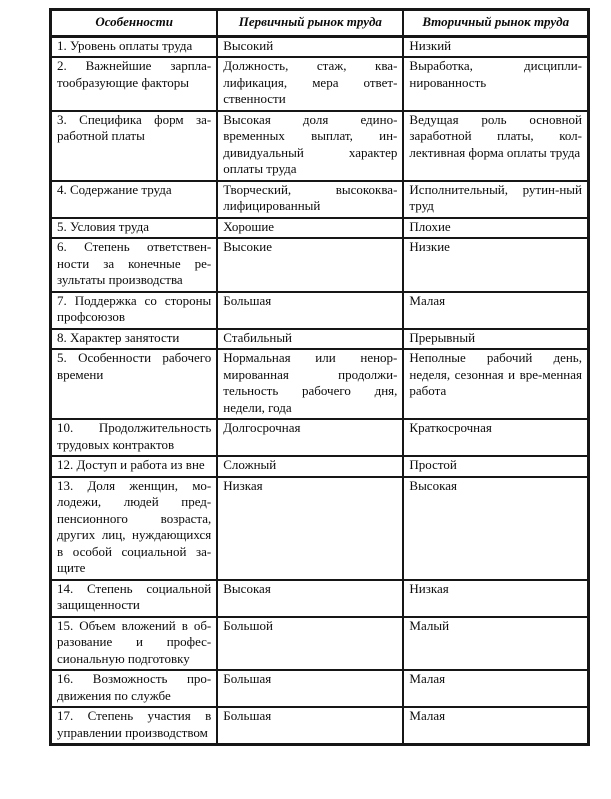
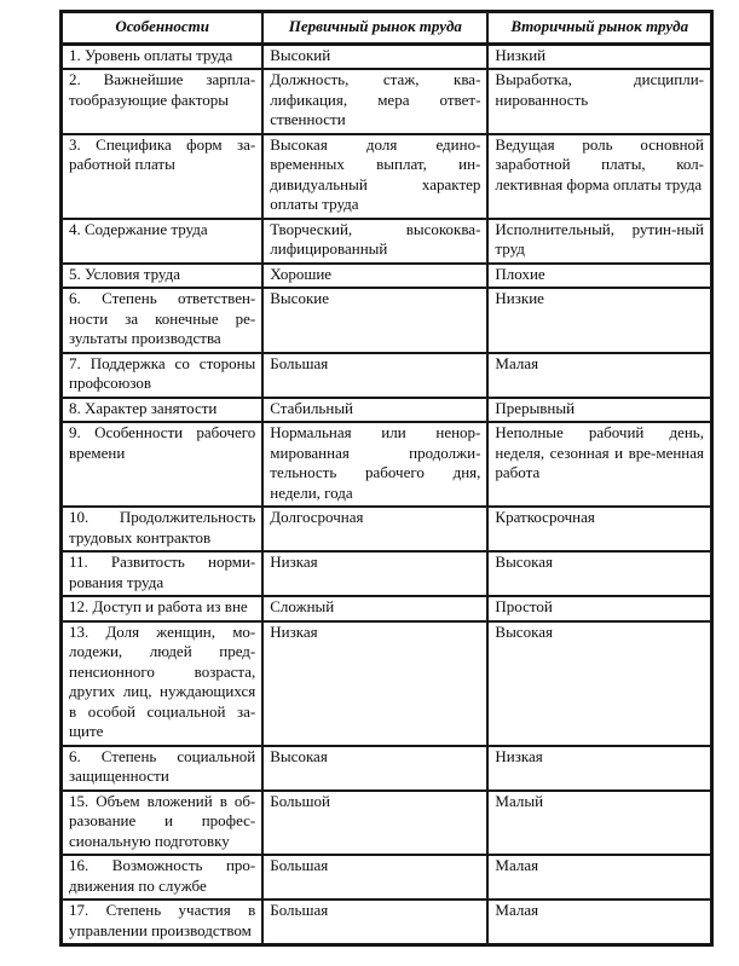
  Особенности	Первичный рынок труда	Вторичный рынок труда
  1. Уровень оплаты труда	Высокий	Низкий
  2. Важнейшие зарпла-тообразующие факторы	Должность, стаж, ква-лификация, мера ответ-ственности	Выработка, дисципли-нированность
  3. Специфика форм за-работной платы	Высокая доля едино-временных выплат, ин-дивидуальный характер оплаты труда	Ведущая роль основной заработной платы, кол-лективная форма оплаты труда
  4. Содержание труда	Творческий, высококва-лифицированный	Исполнительный, рутин-ный труд
  5. Условия труда	Хорошие	Плохие
  6. Степень ответствен-ности за конечные ре-зультаты производства	Высокие	Низкие
  7. Поддержка со стороны профсоюзов	Большая	Малая
  8. Характер занятости	Стабильный	Прерывный
- 5. Особенности рабочего времени	Нормальная или ненор-мированная продолжи-тельность рабочего дня, недели, года	Неполные рабочий день, неделя, сезонная и вре-менная работа
+ 9. Особенности рабочего времени	Нормальная или ненор-мированная продолжи-тельность рабочего дня, недели, года	Неполные рабочий день, неделя, сезонная и вре-менная работа
  10. Продолжительность трудовых контрактов	Долгосрочная	Краткосрочная
+ 11. Развитость норми-рования труда	Низкая	Высокая
  12. Доступ и работа из вне	Сложный	Простой
  13. Доля женщин, мо-лодежи, людей пред-пенсионного возраста, других лиц, нуждающихся в особой социальной за-щите	Низкая	Высокая
- 14. Степень социальной защищенности	Высокая	Низкая
+ 6. Степень социальной защищенности	Высокая	Низкая
  15. Объем вложений в об-разование и профес-сиональную подготовку	Большой	Малый
  16. Возможность про-движения по службе	Большая	Малая
  17. Степень участия в управлении производством	Большая	Малая
